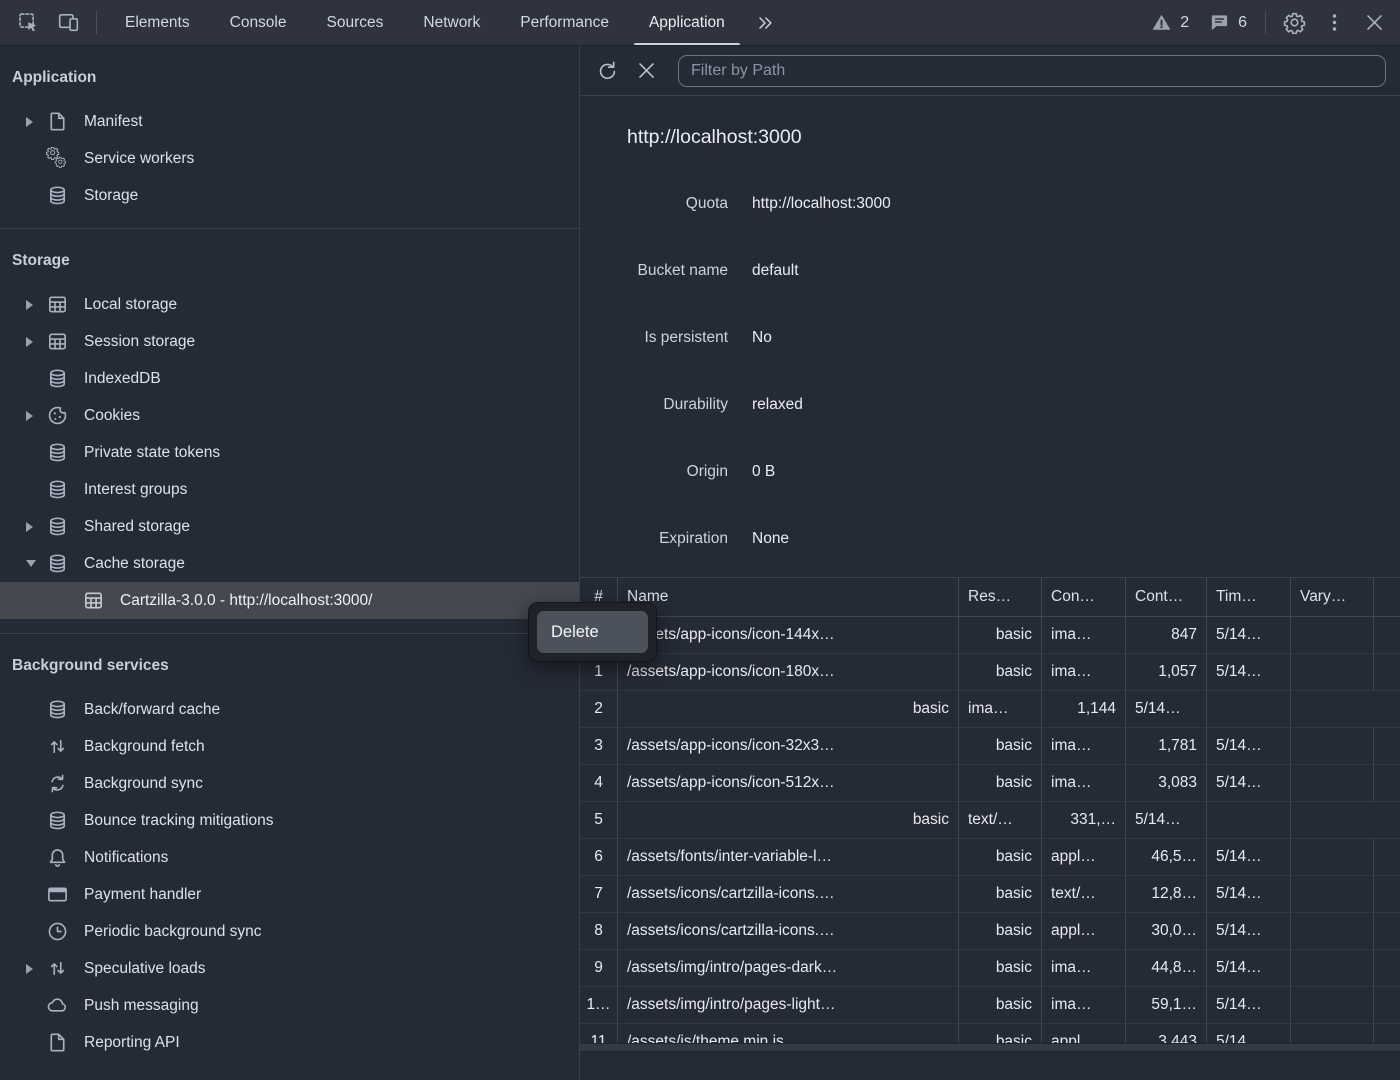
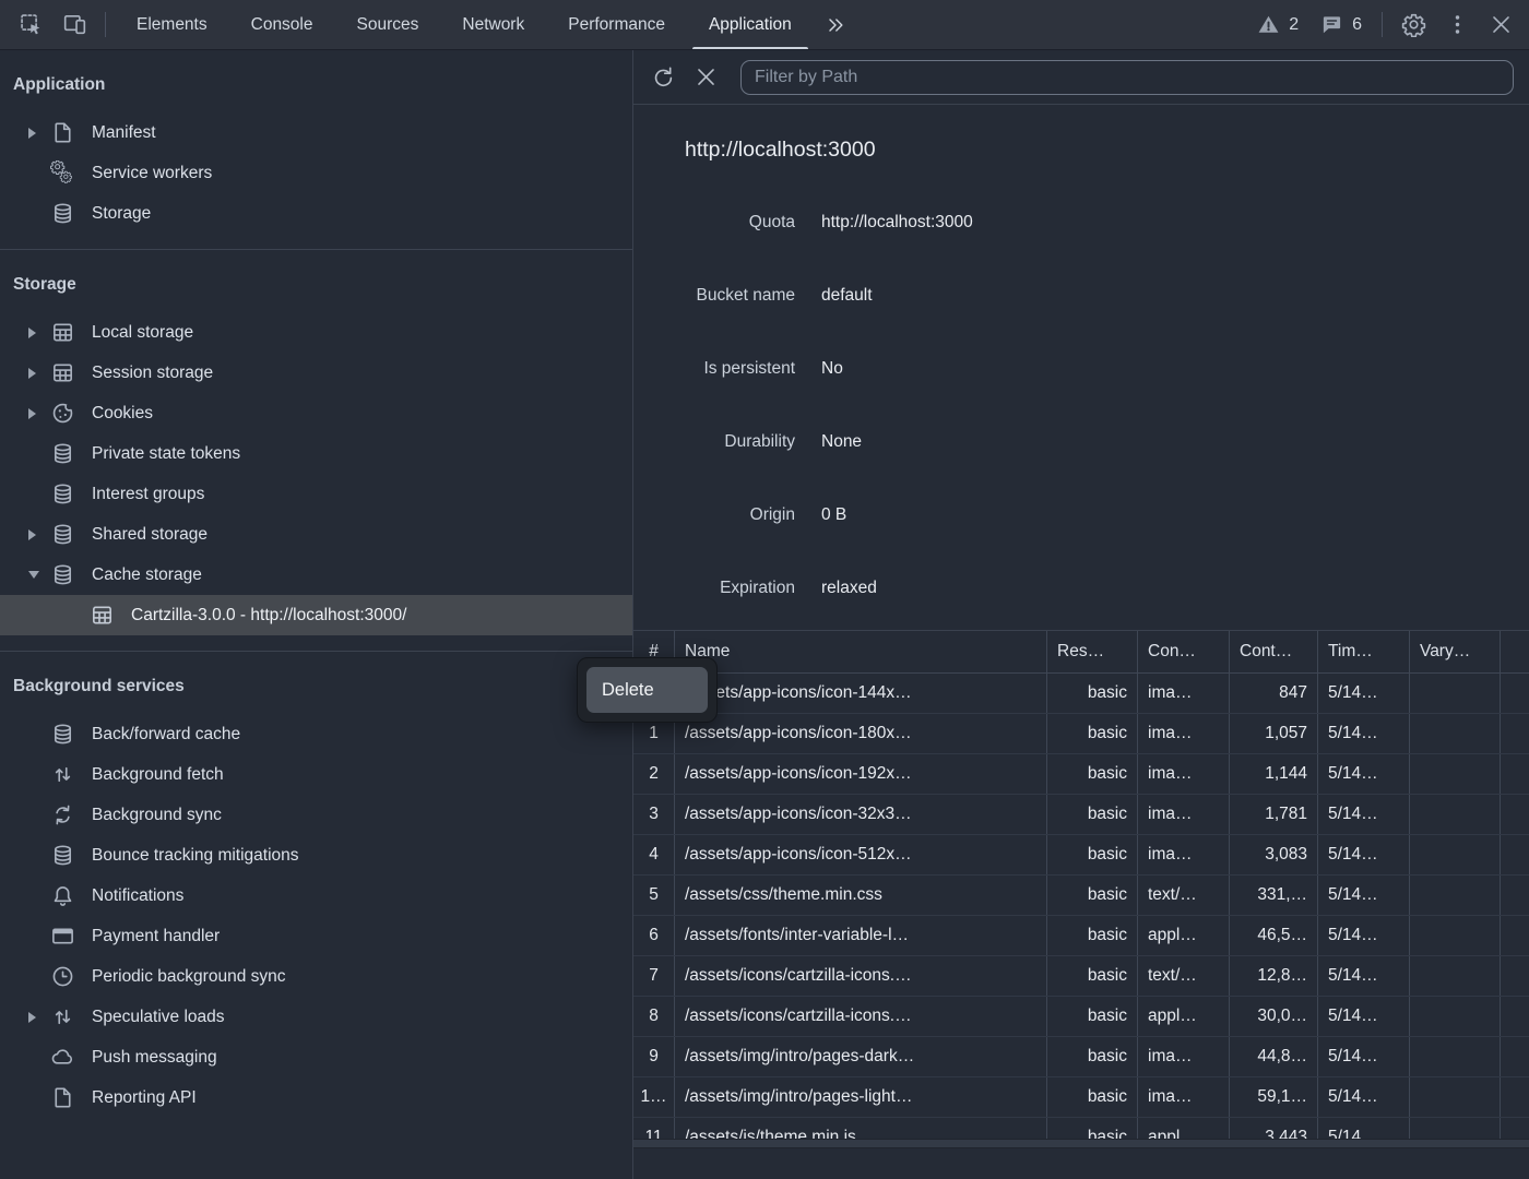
  Elements
  Console
  Sources
  Network
  Performance
  Application
  2
  6
  Application
  Manifest
  Service workers
  Storage
  Storage
  Local storage
  Session storage
- IndexedDB
  Cookies
  Private state tokens
  Interest groups
  Shared storage
  Cache storage
  Cartzilla-3.0.0 - http://localhost:3000/
  Background services
  Back/forward cache
  Background fetch
  Background sync
  Bounce tracking mitigations
  Notifications
  Payment handler
  Periodic background sync
  Speculative loads
  Push messaging
  Reporting API
  Filter by Path
  http://localhost:3000
  Quota
  http://localhost:3000
  Bucket name
  default
  Is persistent
  No
  Durability
- relaxed
+ None
  Origin
  0 B
  Expiration
- None
+ relaxed
  #
  Name
  Res…
  Con…
  Cont…
  Tim…
  Vary…
  ets/app-icons/icon-144x…
  basic
  ima…
  847
  5/14…
  1
  /assets/app-icons/icon-180x…
  basic
  ima…
  1,057
  5/14…
  2
+ /assets/app-icons/icon-192x…
  basic
  ima…
  1,144
  5/14…
  3
  /assets/app-icons/icon-32x3…
  basic
  ima…
  1,781
  5/14…
  4
  /assets/app-icons/icon-512x…
  basic
  ima…
  3,083
  5/14…
  5
+ /assets/css/theme.min.css
  basic
  text/…
  331,…
  5/14…
  6
  /assets/fonts/inter-variable-l…
  basic
  appl…
  46,5…
  5/14…
  7
  /assets/icons/cartzilla-icons.…
  basic
  text/…
  12,8…
  5/14…
  8
  /assets/icons/cartzilla-icons.…
  basic
  appl…
  30,0…
  5/14…
  9
  /assets/img/intro/pages-dark…
  basic
  ima…
  44,8…
  5/14…
  1…
  /assets/img/intro/pages-light…
  basic
  ima…
  59,1…
  5/14…
  11
  /assets/js/theme.min.js
  basic
  appl…
  3,443
  5/14…
  Delete
